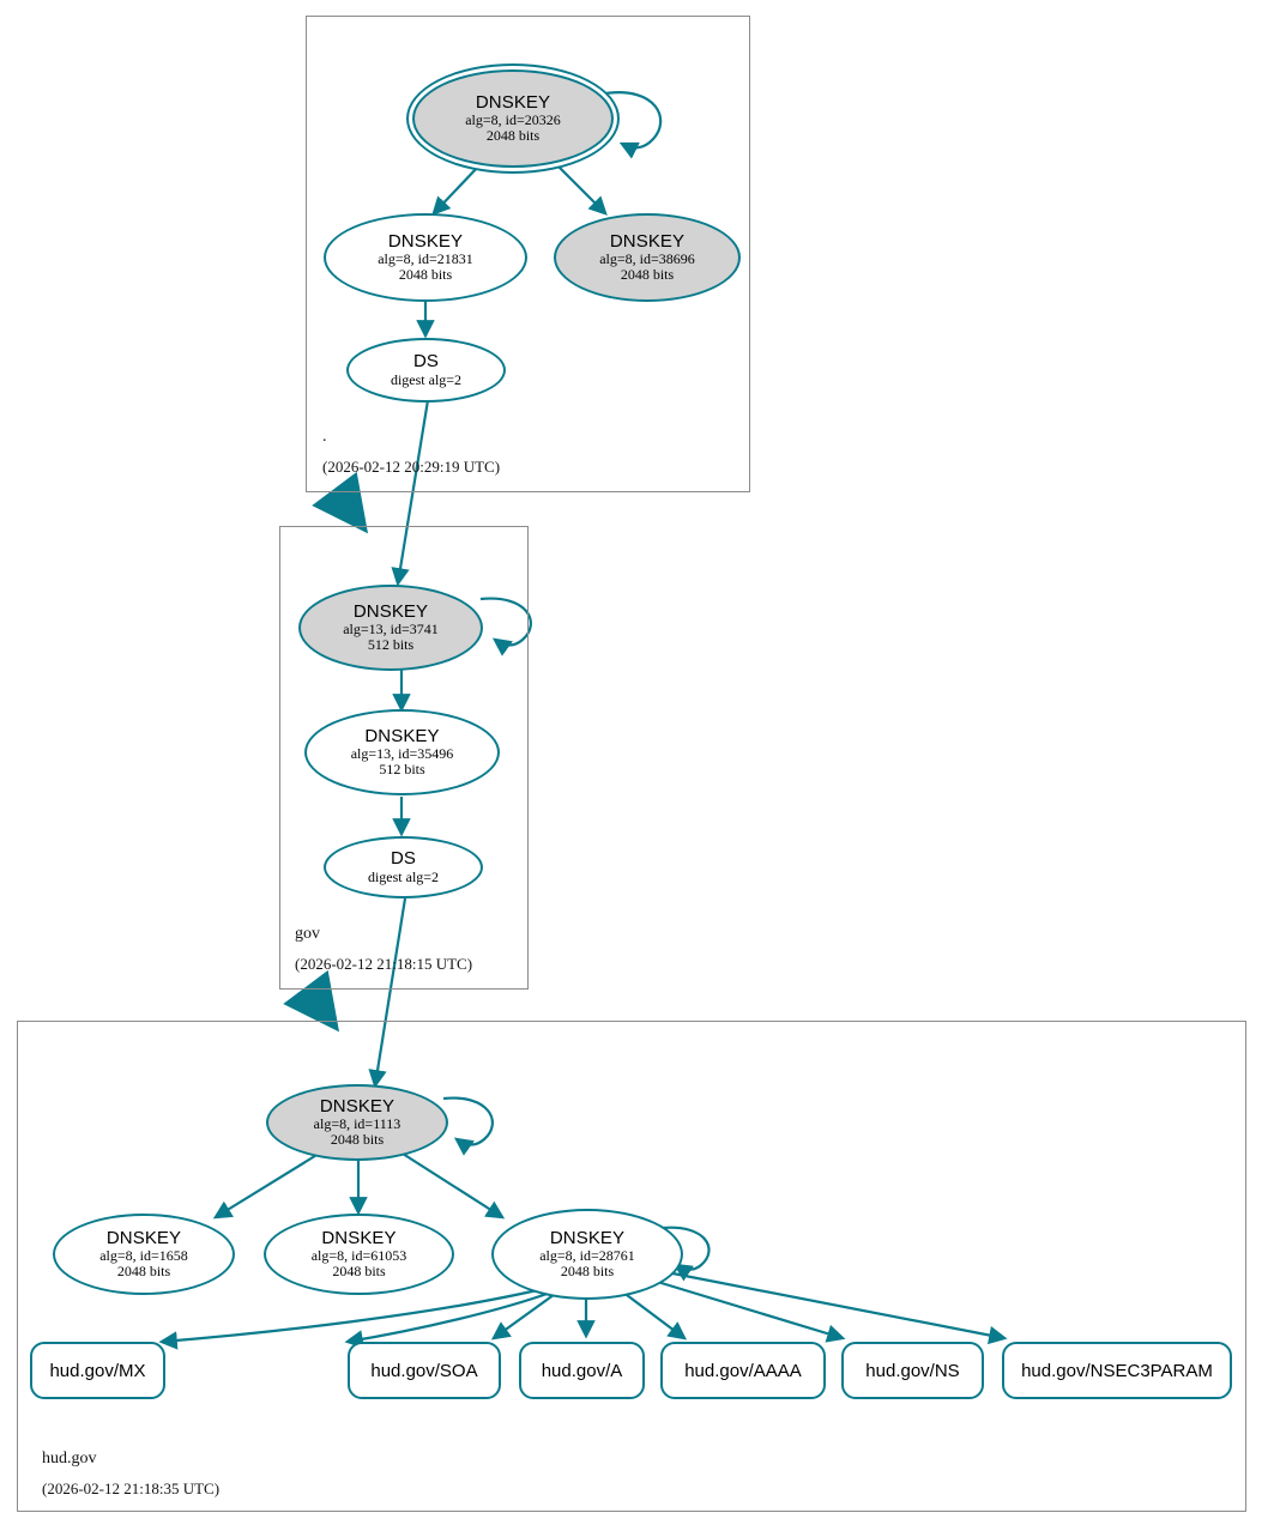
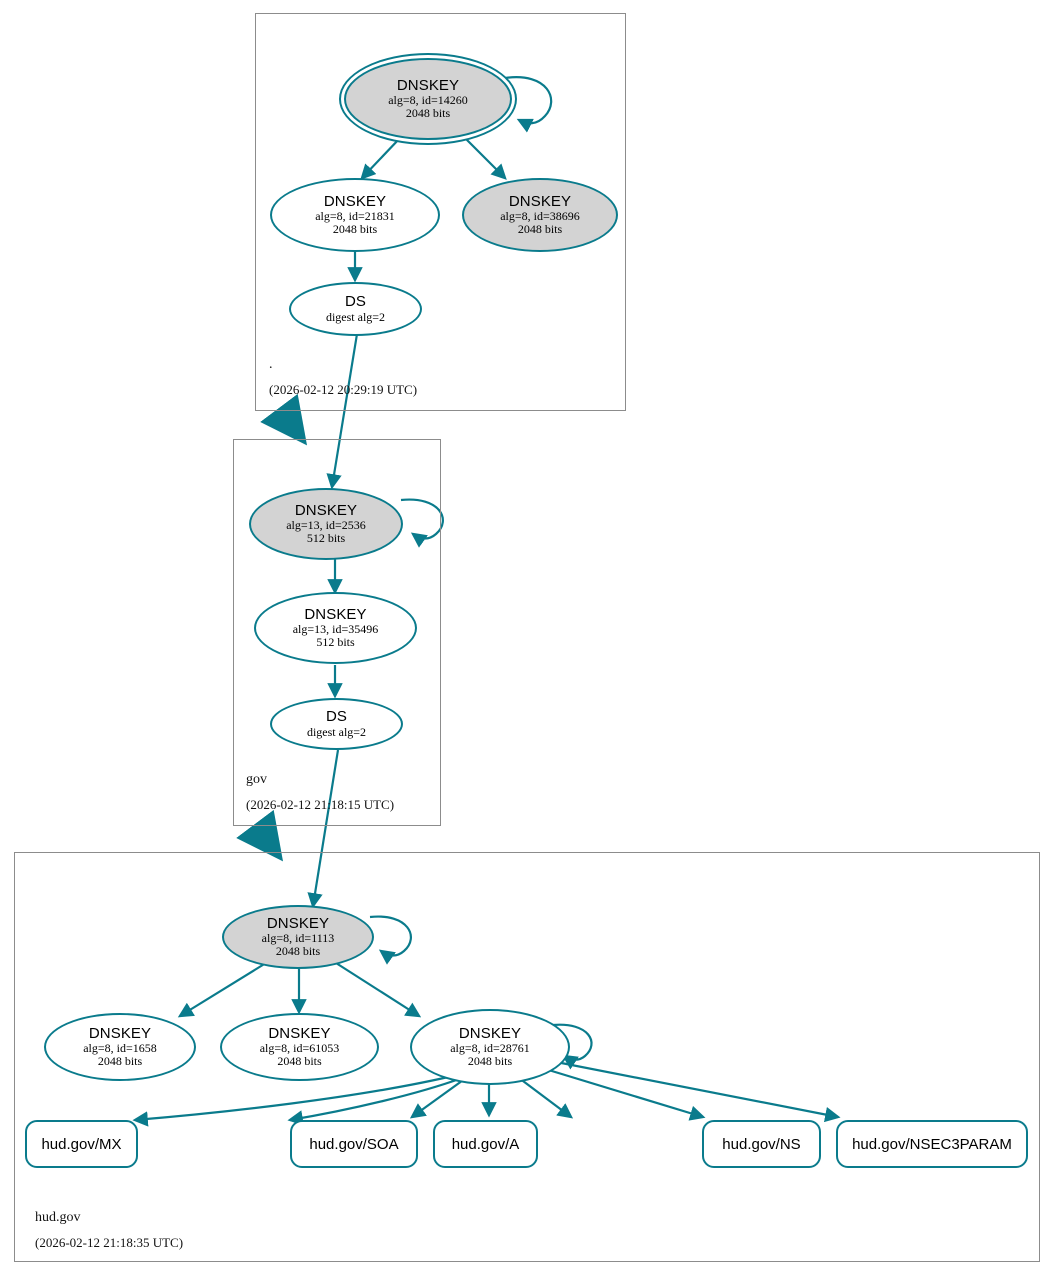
  .
  (2026-02-12 20:29:19 UTC)
  DNSKEY
- alg=8, id=20326
+ alg=8, id=14260
  2048 bits
  DNSKEY
  alg=8, id=21831
  2048 bits
  DNSKEY
  alg=8, id=38696
  2048 bits
  DS
  digest alg=2
  gov
  (2026-02-12 21:18:15 UTC)
  DNSKEY
- alg=13, id=3741
+ alg=13, id=2536
  512 bits
  DNSKEY
  alg=13, id=35496
  512 bits
  DS
  digest alg=2
  hud.gov
  (2026-02-12 21:18:35 UTC)
  DNSKEY
  alg=8, id=1113
  2048 bits
  DNSKEY
  alg=8, id=1658
  2048 bits
  DNSKEY
  alg=8, id=61053
  2048 bits
  DNSKEY
  alg=8, id=28761
  2048 bits
  hud.gov/MX
  hud.gov/SOA
  hud.gov/A
- hud.gov/AAAA
  hud.gov/NS
  hud.gov/NSEC3PARAM
